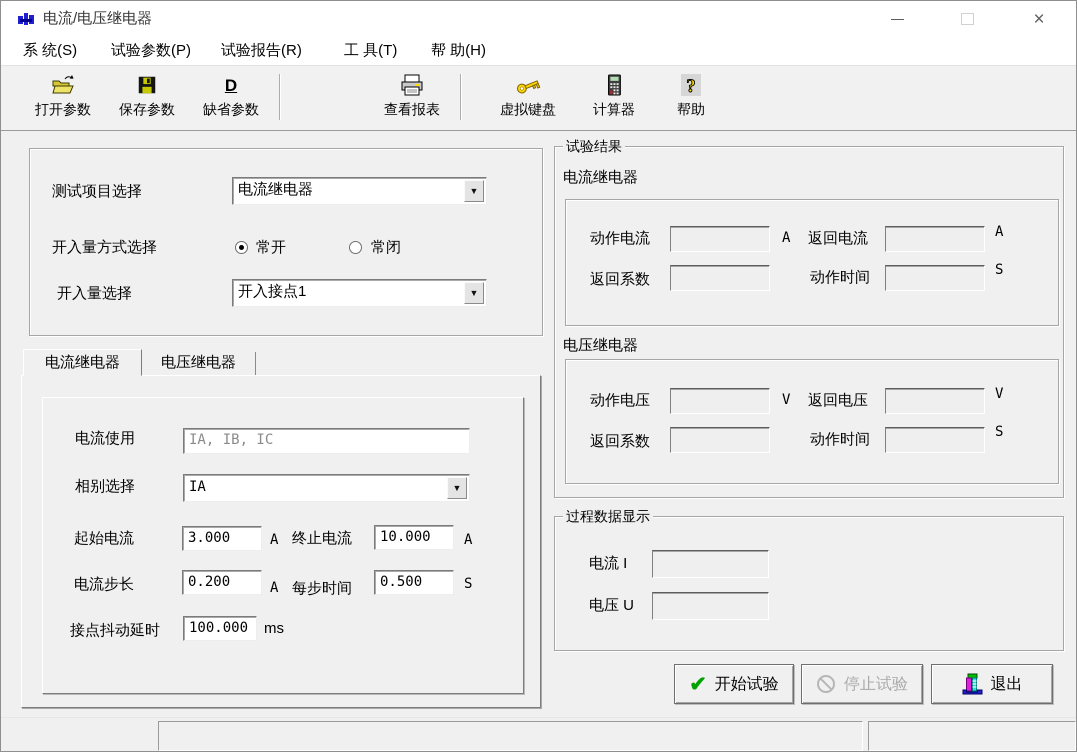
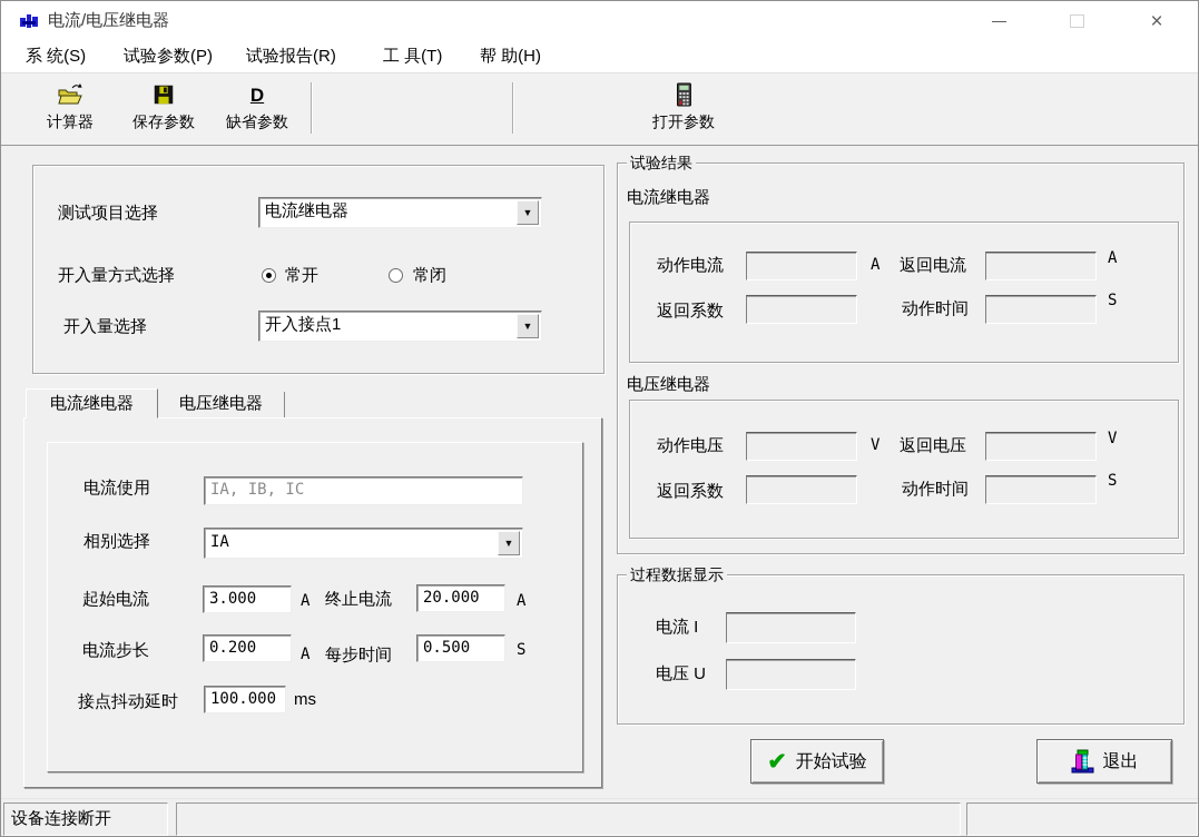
  电流/电压继电器
  ×
  系 统(S)
  试验参数(P)
  试验报告(R)
  工 具(T)
  帮 助(H)
- 打开参数
+ 计算器
  保存参数
  D
  缺省参数
- 查看报表
- 虚拟键盘
- 计算器
+ 打开参数
- ?
- 帮助
  测试项目选择
  电流继电器
  ▼
  开入量方式选择
  常开
  常闭
  开入量选择
  开入接点1
  ▼
  电流继电器
  电压继电器
  电流使用
  IA, IB, IC
  相别选择
  IA
  ▼
  起始电流
  3.000
  A
  终止电流
- 10.000
+ 20.000
  A
  电流步长
  0.200
  A
  每步时间
  0.500
  S
  接点抖动延时
  100.000
  ms
  试验结果
  电流继电器
  动作电流
  A
  返回电流
  A
  返回系数
  动作时间
  S
  电压继电器
  动作电压
  V
  返回电压
  V
  返回系数
  动作时间
  S
  过程数据显示
  电流 I
  电压 U
  ✔
  开始试验
- 停止试验
  退出
+ 设备连接断开
